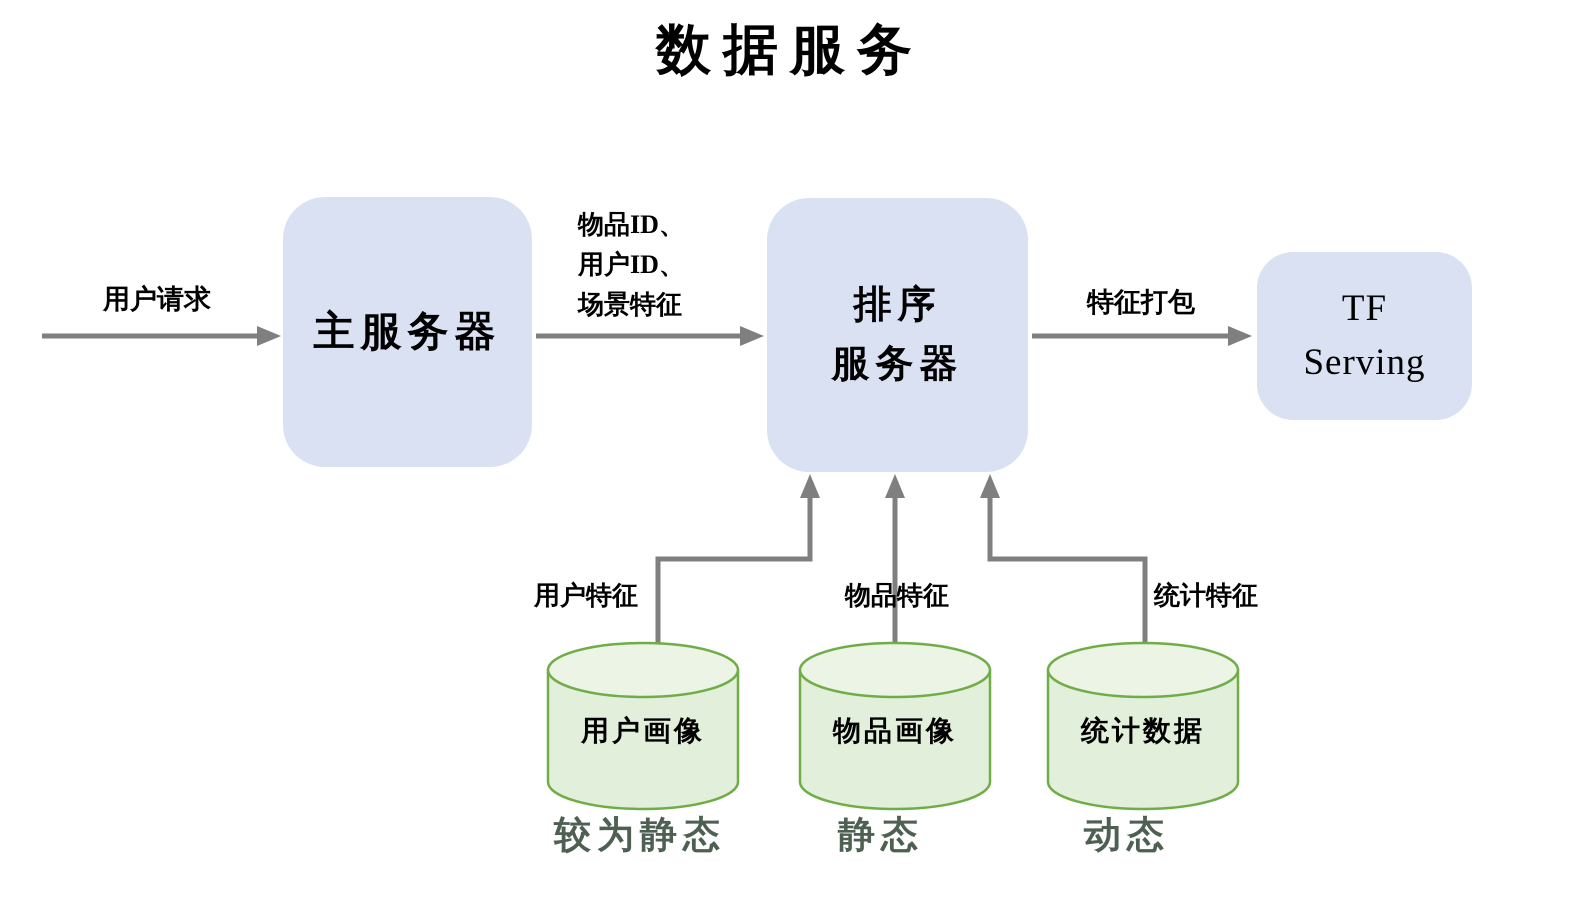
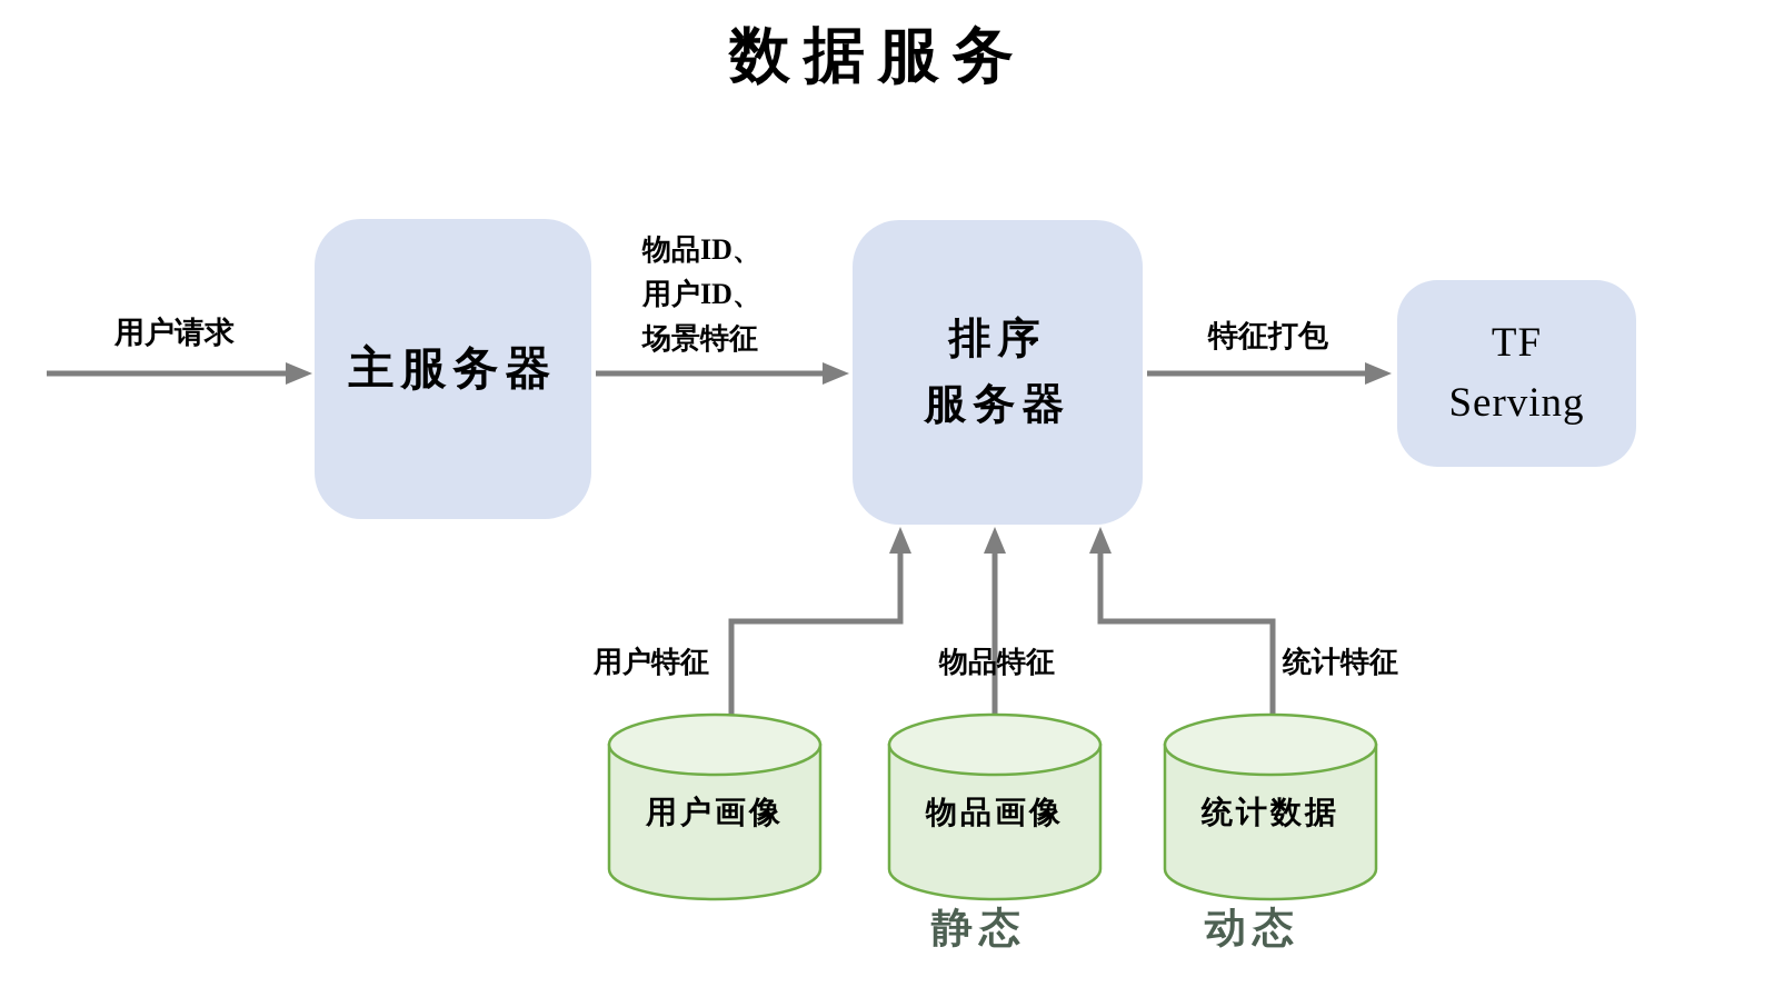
  数据服务
  主服务器
  排序
  服务器
  TF
  Serving
  用户请求
  物品ID、
  用户ID、
  场景特征
  特征打包
  用户特征
  物品特征
  统计特征
  用户画像
  物品画像
  统计数据
- 较为静态
  静态
  动态
